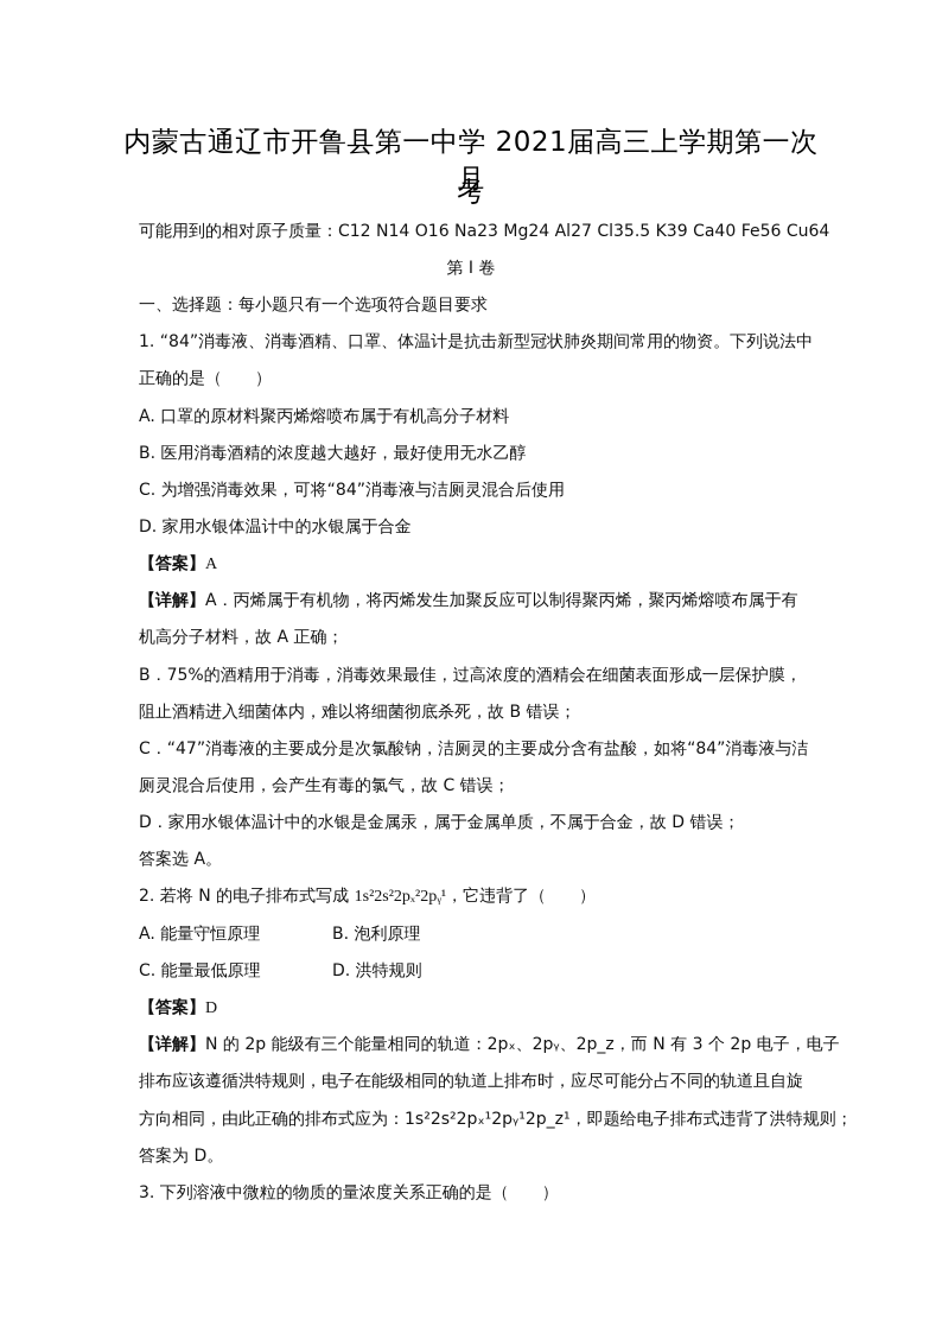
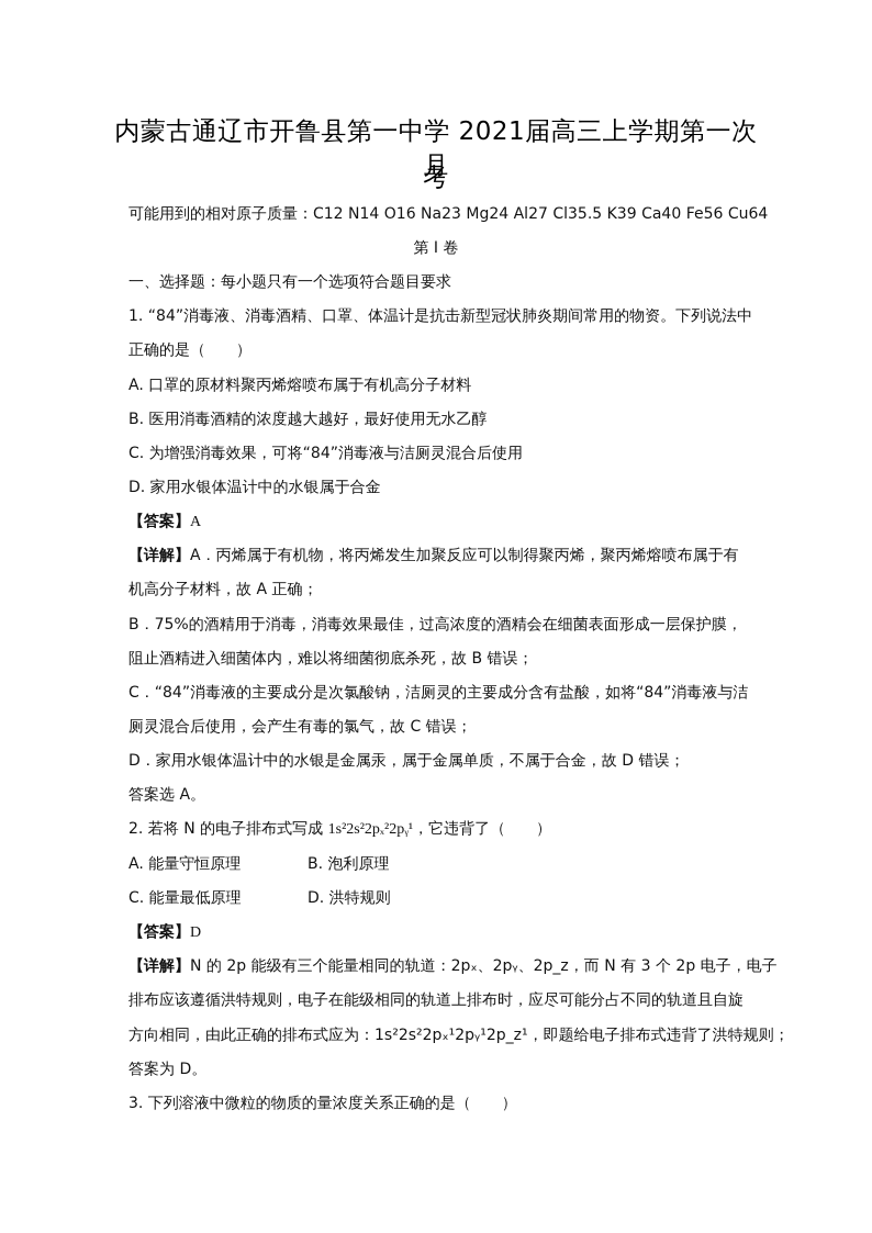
  内蒙古通辽市开鲁县第一中学 2021届高三上学期第一次月
  考
  可能用到的相对原子质量：C12 N14 O16 Na23 Mg24 Al27 Cl35.5 K39 Ca40 Fe56 Cu64
  第 I 卷
  一、选择题：每小题只有一个选项符合题目要求
  1. “84”消毒液、消毒酒精、口罩、体温计是抗击新型冠状肺炎期间常用的物资。下列说法中
  正确的是（ ）
  A. 口罩的原材料聚丙烯熔喷布属于有机高分子材料
  B. 医用消毒酒精的浓度越大越好，最好使用无水乙醇
  C. 为增强消毒效果，可将“84”消毒液与洁厕灵混合后使用
  D. 家用水银体温计中的水银属于合金
  【答案】A
  【详解】A．丙烯属于有机物，将丙烯发生加聚反应可以制得聚丙烯，聚丙烯熔喷布属于有
  机高分子材料，故 A 正确；
  B．75%的酒精用于消毒，消毒效果最佳，过高浓度的酒精会在细菌表面形成一层保护膜，
  阻止酒精进入细菌体内，难以将细菌彻底杀死，故 B 错误；
- C．“47”消毒液的主要成分是次氯酸钠，洁厕灵的主要成分含有盐酸，如将“84”消毒液与洁
+ C．“84”消毒液的主要成分是次氯酸钠，洁厕灵的主要成分含有盐酸，如将“84”消毒液与洁
  厕灵混合后使用，会产生有毒的氯气，故 C 错误；
  D．家用水银体温计中的水银是金属汞，属于金属单质，不属于合金，故 D 错误；
  答案选 A。
  2. 若将 N 的电子排布式写成 1s²2s²2pₓ²2pᵧ¹，它违背了（ ）
  A. 能量守恒原理
  B. 泡利原理
  C. 能量最低原理
  D. 洪特规则
  【答案】D
  【详解】N 的 2p 能级有三个能量相同的轨道：2pₓ、2pᵧ、2p_z，而 N 有 3 个 2p 电子，电子
  排布应该遵循洪特规则，电子在能级相同的轨道上排布时，应尽可能分占不同的轨道且自旋
  方向相同，由此正确的排布式应为：1s²2s²2pₓ¹2pᵧ¹2p_z¹，即题给电子排布式违背了洪特规则；
  答案为 D。
  3. 下列溶液中微粒的物质的量浓度关系正确的是（ ）
